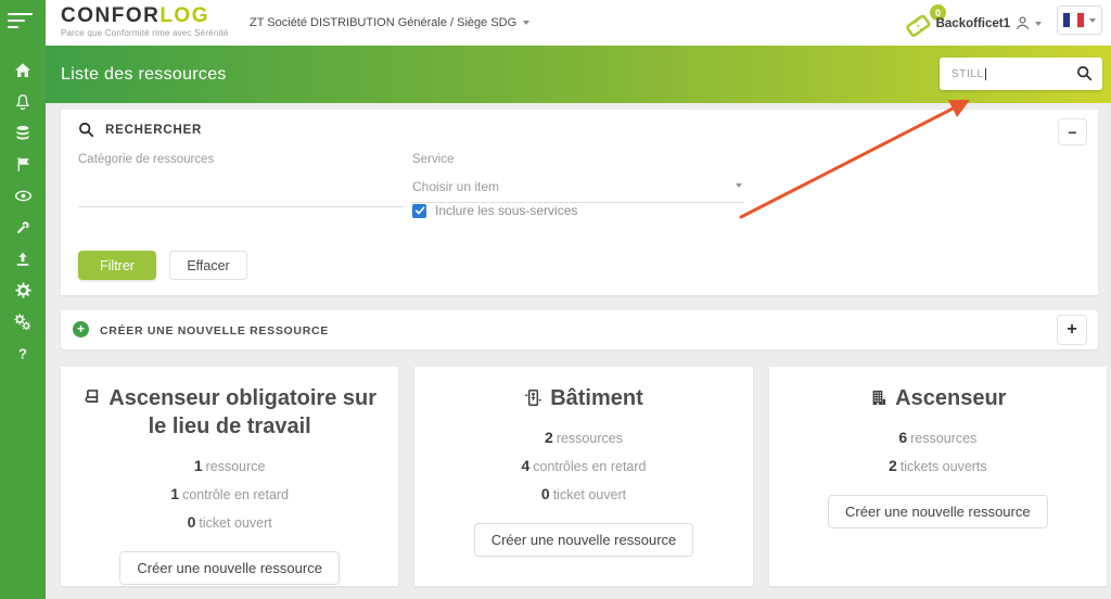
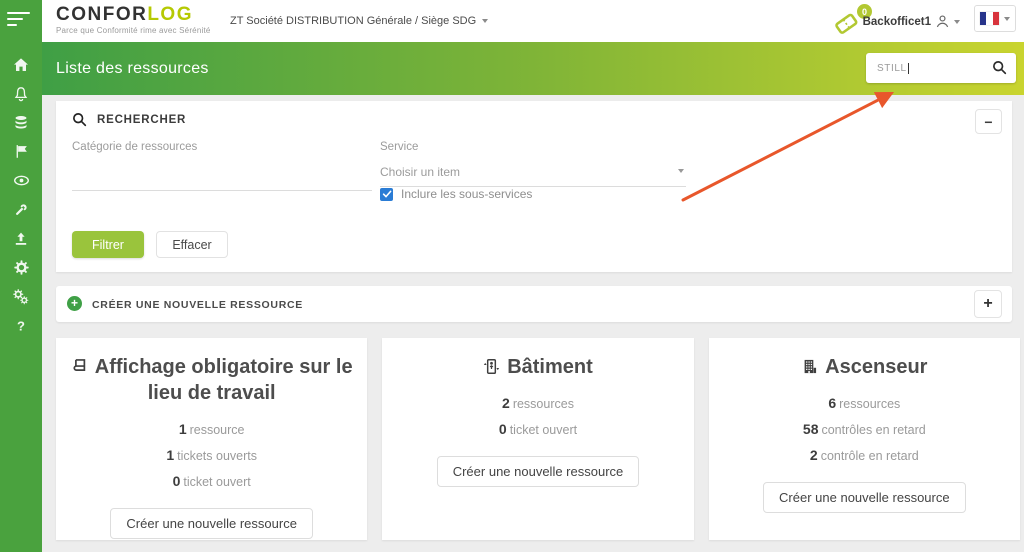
  CONFORLOG
  Parce que Conformité rime avec Sérénité
  ZT Société DISTRIBUTION Générale / Siège SDG
  0
  Backofficet1
  Liste des ressources
  STILL
  RECHERCHER
  −
  Catégorie de ressources
  Service
  Choisir un item
  Inclure les sous-services
  Filtrer
  Effacer
  +
  CRÉER UNE NOUVELLE RESSOURCE
  +
- Ascenseur obligatoire sur le lieu de travail
+ Affichage obligatoire sur le lieu de travail
  1 ressource
- 1 contrôle en retard
+ 1 tickets ouverts
  0 ticket ouvert
  Créer une nouvelle ressource
  Bâtiment
  2 ressources
- 4 contrôles en retard
  0 ticket ouvert
  Créer une nouvelle ressource
  Ascenseur
  6 ressources
+ 58 contrôles en retard
- 2 tickets ouverts
+ 2 contrôle en retard
  Créer une nouvelle ressource
